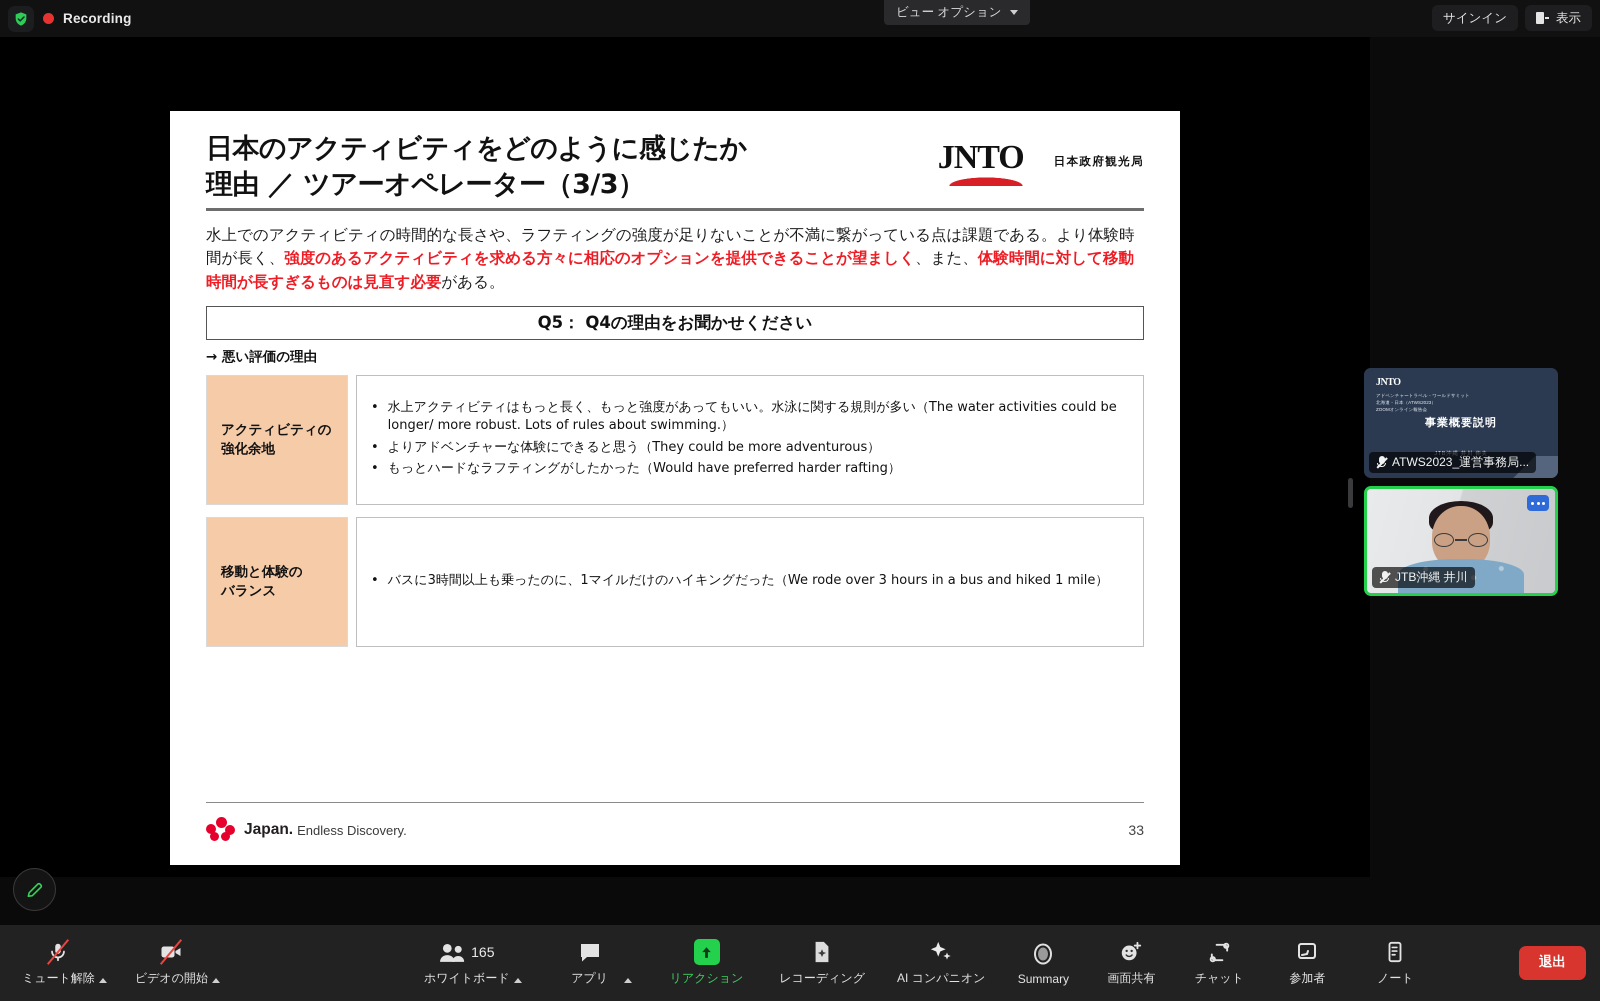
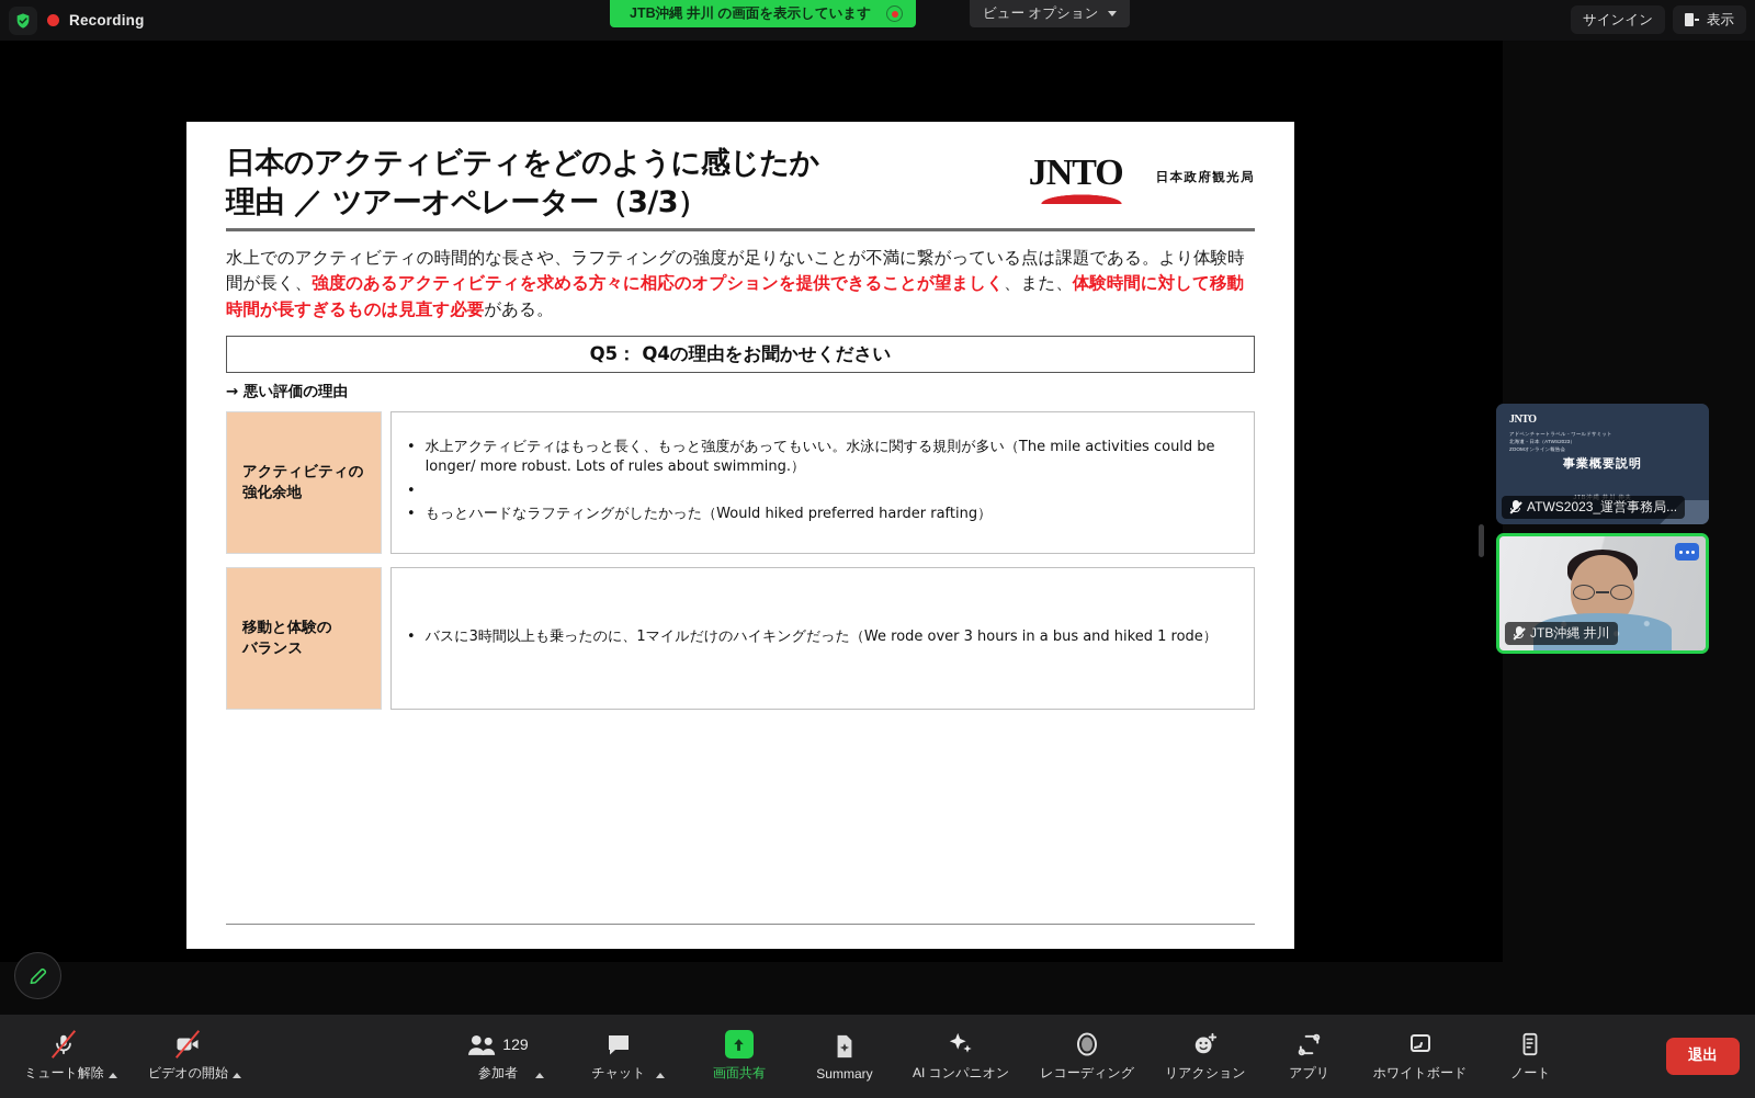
  Recording
+ JTB沖縄 井川 の画面を表示しています
  ビュー オプション
  サインイン
  表示
  日本のアクティビティをどのように感じたか
  理由 ／ ツアーオペレーター（3/3）
  JNTO
  日本政府観光局
  水上でのアクティビティの時間的な長さや、ラフティングの強度が足りないことが不満に繋がっている点は課題である。より体験時間が長く、強度のあるアクティビティを求める方々に相応のオプションを提供できることが望ましく、また、体験時間に対して移動時間が長すぎるものは見直す必要がある。
  Q5： Q4の理由をお聞かせください
  → 悪い評価の理由
  アクティビティの
  強化余地
  •
- 水上アクティビティはもっと長く、もっと強度があってもいい。水泳に関する規則が多い（The water activities could be longer/ more robust. Lots of rules about swimming.）
+ 水上アクティビティはもっと長く、もっと強度があってもいい。水泳に関する規則が多い（The mile activities could be longer/ more robust. Lots of rules about swimming.）
  •
- よりアドベンチャーな体験にできると思う（They could be more adventurous）
  •
- もっとハードなラフティングがしたかった（Would have preferred harder rafting）
+ もっとハードなラフティングがしたかった（Would hiked preferred harder rafting）
  移動と体験の
  バランス
  •
- バスに3時間以上も乗ったのに、1マイルだけのハイキングだった（We rode over 3 hours in a bus and hiked 1 mile）
+ バスに3時間以上も乗ったのに、1マイルだけのハイキングだった（We rode over 3 hours in a bus and hiked 1 rode）
- Japan.
- Endless Discovery.
- 33
  JNTO
  事業概要説明
  ATWS2023_運営事務局...
  JTB沖縄 井川
  ミュート解除
  ビデオの開始
- 165
+ 129
- ホワイトボード
+ 参加者
- アプリ
+ チャット
- リアクション
+ 画面共有
- レコーディング
+ Summary
  AI コンパニオン
- Summary
+ レコーディング
- 画面共有
+ リアクション
- チャット
+ アプリ
- 参加者
+ ホワイトボード
  ノート
  退出
